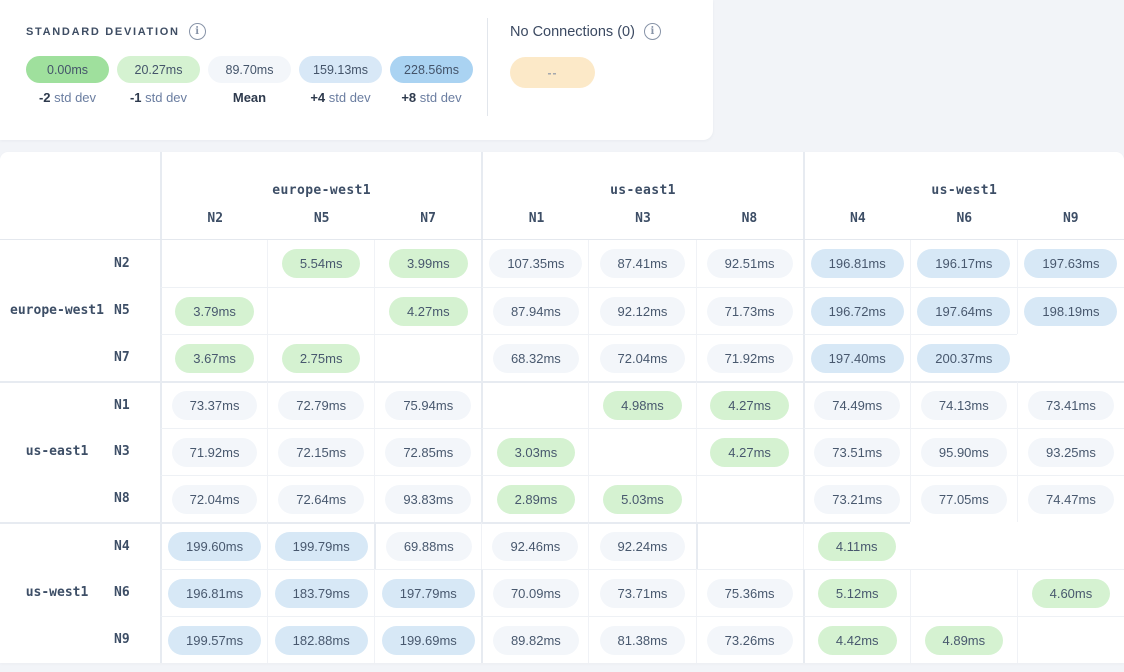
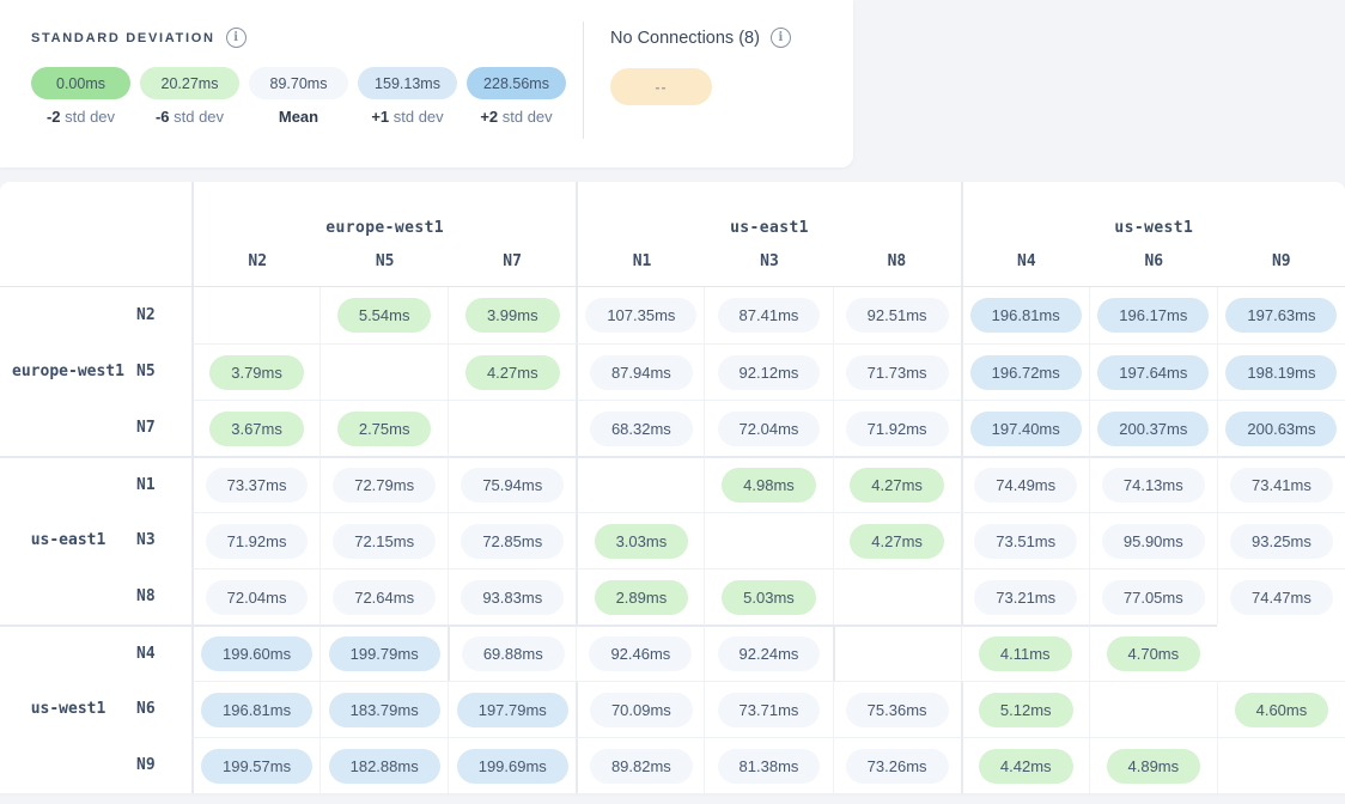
  STANDARD DEVIATION
  i
  0.00ms
  20.27ms
  89.70ms
  159.13ms
  228.56ms
  -2 std dev
- -1 std dev
+ -6 std dev
  Mean
- +4 std dev
+ +1 std dev
- +8 std dev
+ +2 std dev
- No Connections (0)
+ No Connections (8)
  i
  --
  europe-west1
  N2
  N5
  N7
  us-east1
  N1
  N3
  N8
  us-west1
  N4
  N6
  N9
  N2
  5.54ms
  3.99ms
  107.35ms
  87.41ms
  92.51ms
  196.81ms
  196.17ms
  197.63ms
  europe-west1
  N5
  3.79ms
  4.27ms
  87.94ms
  92.12ms
  71.73ms
  196.72ms
  197.64ms
  198.19ms
  N7
  3.67ms
  2.75ms
  68.32ms
  72.04ms
  71.92ms
  197.40ms
  200.37ms
+ 200.63ms
  N1
  73.37ms
  72.79ms
  75.94ms
  4.98ms
  4.27ms
  74.49ms
  74.13ms
  73.41ms
  us-east1
  N3
  71.92ms
  72.15ms
  72.85ms
  3.03ms
  4.27ms
  73.51ms
  95.90ms
  93.25ms
  N8
  72.04ms
  72.64ms
  93.83ms
  2.89ms
  5.03ms
  73.21ms
  77.05ms
  74.47ms
  N4
  199.60ms
  199.79ms
  69.88ms
  92.46ms
  92.24ms
  4.11ms
+ 4.70ms
  us-west1
  N6
  196.81ms
  183.79ms
  197.79ms
  70.09ms
  73.71ms
  75.36ms
  5.12ms
  4.60ms
  N9
  199.57ms
  182.88ms
  199.69ms
  89.82ms
  81.38ms
  73.26ms
  4.42ms
  4.89ms
